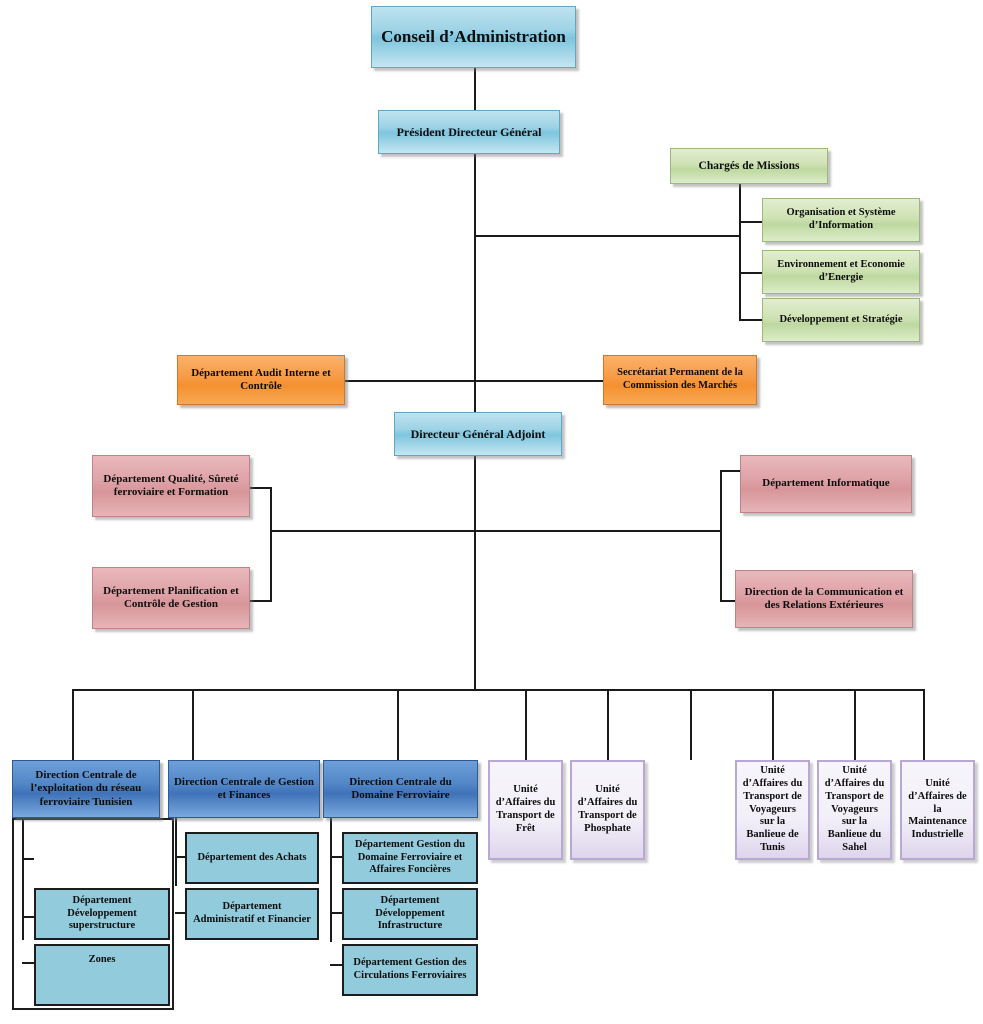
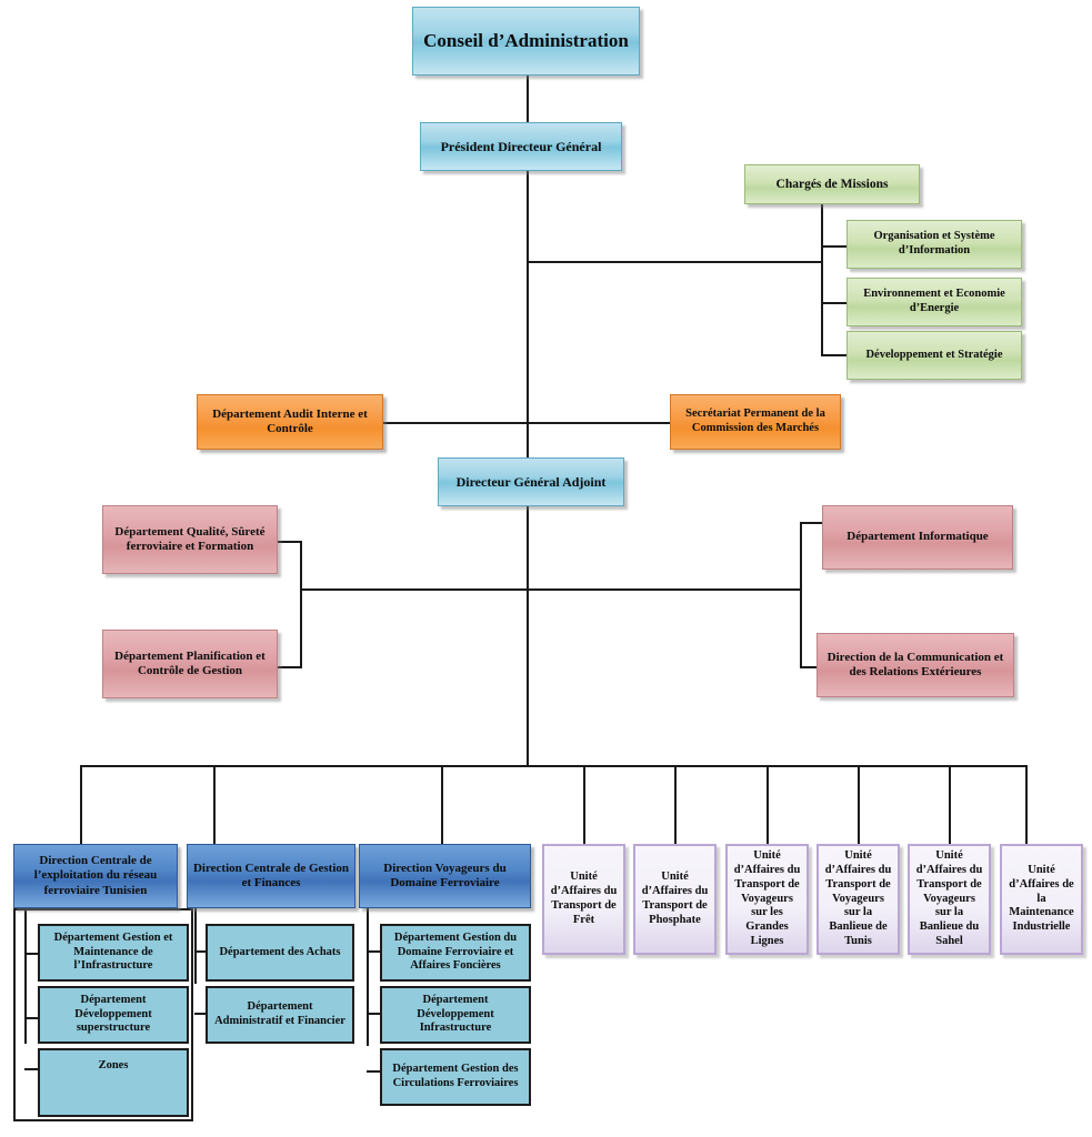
  Conseil d’Administration
  Président Directeur Général
  Directeur Général Adjoint
  Chargés de Missions
  Organisation et Système d’Information
  Environnement et Economie d’Energie
  Développement et Stratégie
  Département Audit Interne et Contrôle
  Secrétariat Permanent de la Commission des Marchés
  Département Qualité, Sûreté ferroviaire et Formation
  Département Planification et Contrôle de Gestion
  Département Informatique
  Direction de la Communication et des Relations Extérieures
  Direction Centrale de l’exploitation du réseau ferroviaire Tunisien
+ Département Gestion et Maintenance de l’Infrastructure
  Département Développement superstructure
  Zones
  Direction Centrale de Gestion et Finances
  Département des Achats
  Département Administratif et Financier
- Direction Centrale du Domaine Ferroviaire
+ Direction Voyageurs du Domaine Ferroviaire
  Département Gestion du Domaine Ferroviaire et Affaires Foncières
  Département Développement Infrastructure
  Département Gestion des Circulations Ferroviaires
  Unité d’Affaires du Transport de Frêt
  Unité d’Affaires du Transport de Phosphate
+ Unité d’Affaires du Transport de Voyageurs sur les Grandes Lignes
  Unité d’Affaires du Transport de Voyageurs sur la Banlieue de Tunis
  Unité d’Affaires du Transport de Voyageurs sur la Banlieue du Sahel
  Unité d’Affaires de la Maintenance Industrielle
